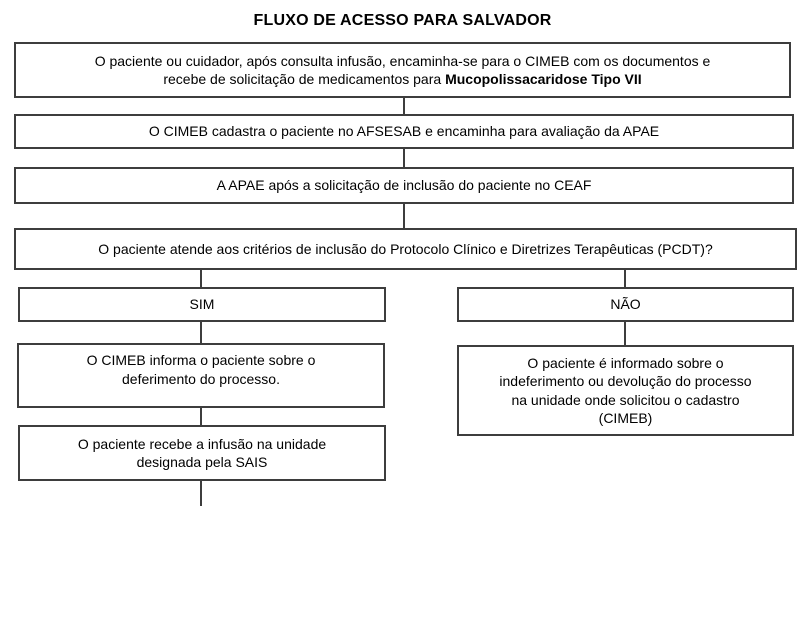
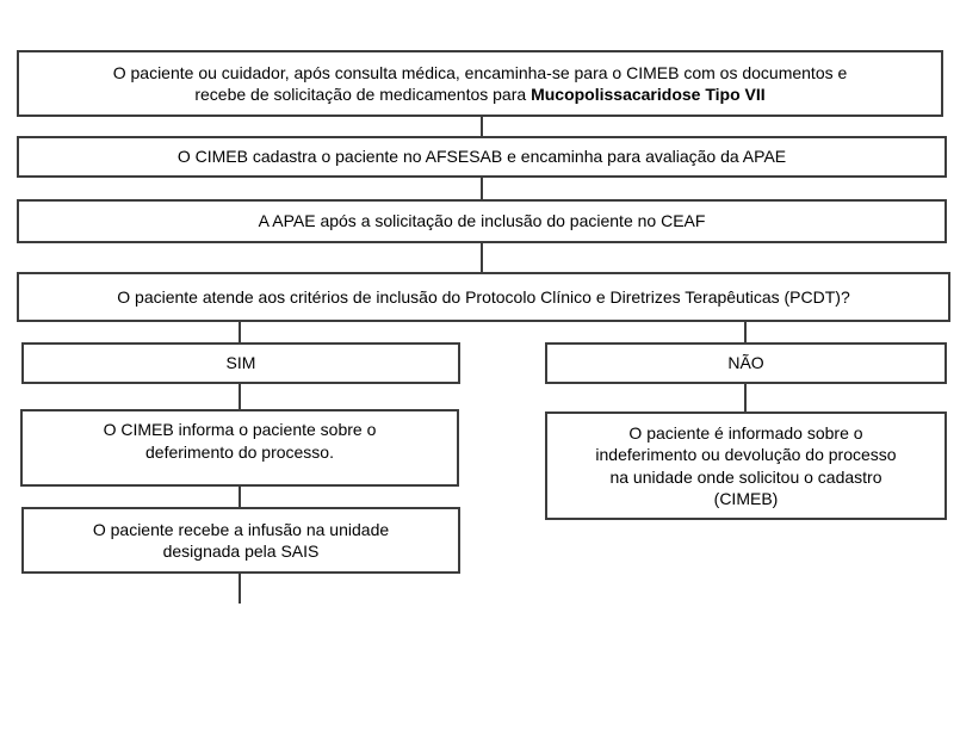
- FLUXO DE ACESSO PARA SALVADOR
- O paciente ou cuidador, após consulta infusão, encaminha-se para o CIMEB com os documentos e
+ O paciente ou cuidador, após consulta médica, encaminha-se para o CIMEB com os documentos e
  recebe de solicitação de medicamentos para Mucopolissacaridose Tipo VII
  O CIMEB cadastra o paciente no AFSESAB e encaminha para avaliação da APAE
  A APAE após a solicitação de inclusão do paciente no CEAF
  O paciente atende aos critérios de inclusão do Protocolo Clínico e Diretrizes Terapêuticas (PCDT)?
  SIM
  NÃO
  O CIMEB informa o paciente sobre o
  deferimento do processo.
  O paciente é informado sobre o
  indeferimento ou devolução do processo
  na unidade onde solicitou o cadastro
  (CIMEB)
  O paciente recebe a infusão na unidade
  designada pela SAIS
